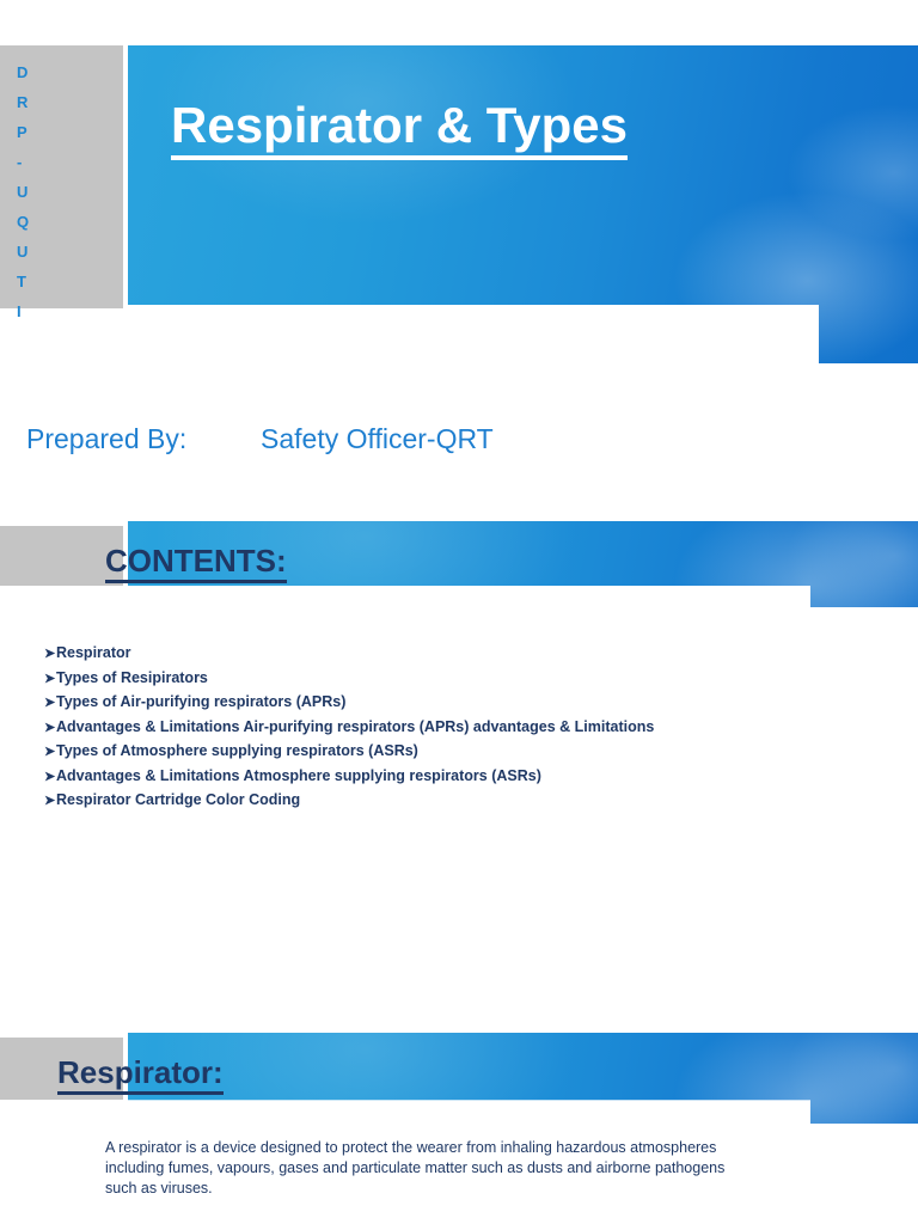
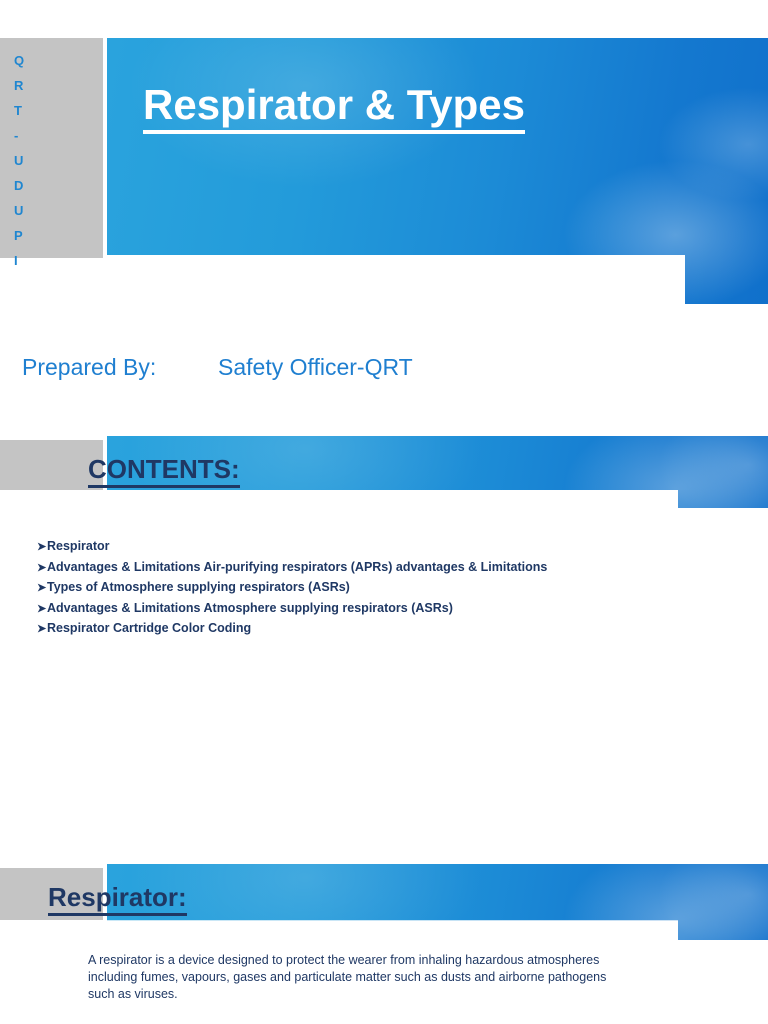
- D
+ Q
  R
- P
+ T
  -
  U
- Q
+ D
  U
- T
+ P
  I
  Respirator & Types
  Prepared By:
  Safety Officer-QRT
  CONTENTS:
  ➤Respirator
- ➤Types of Resipirators
- ➤Types of Air-purifying respirators (APRs)
  ➤Advantages & Limitations Air-purifying respirators (APRs) advantages & Limitations
  ➤Types of Atmosphere supplying respirators (ASRs)
  ➤Advantages & Limitations Atmosphere supplying respirators (ASRs)
  ➤Respirator Cartridge Color Coding
  Respirator:
  A respirator is a device designed to protect the wearer from inhaling hazardous atmospheres including fumes, vapours, gases and particulate matter such as dusts and airborne pathogens such as viruses.
